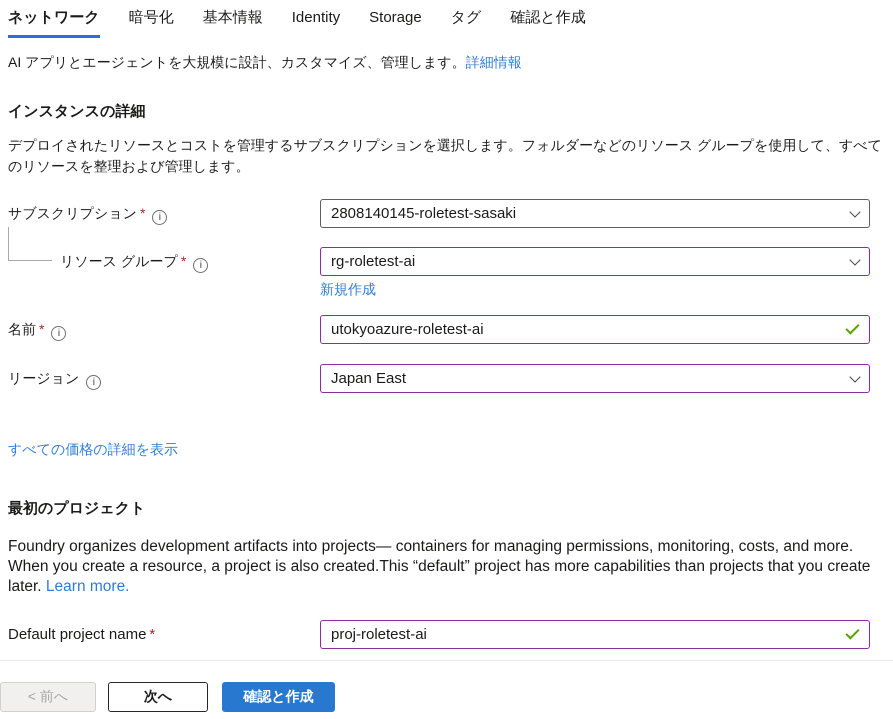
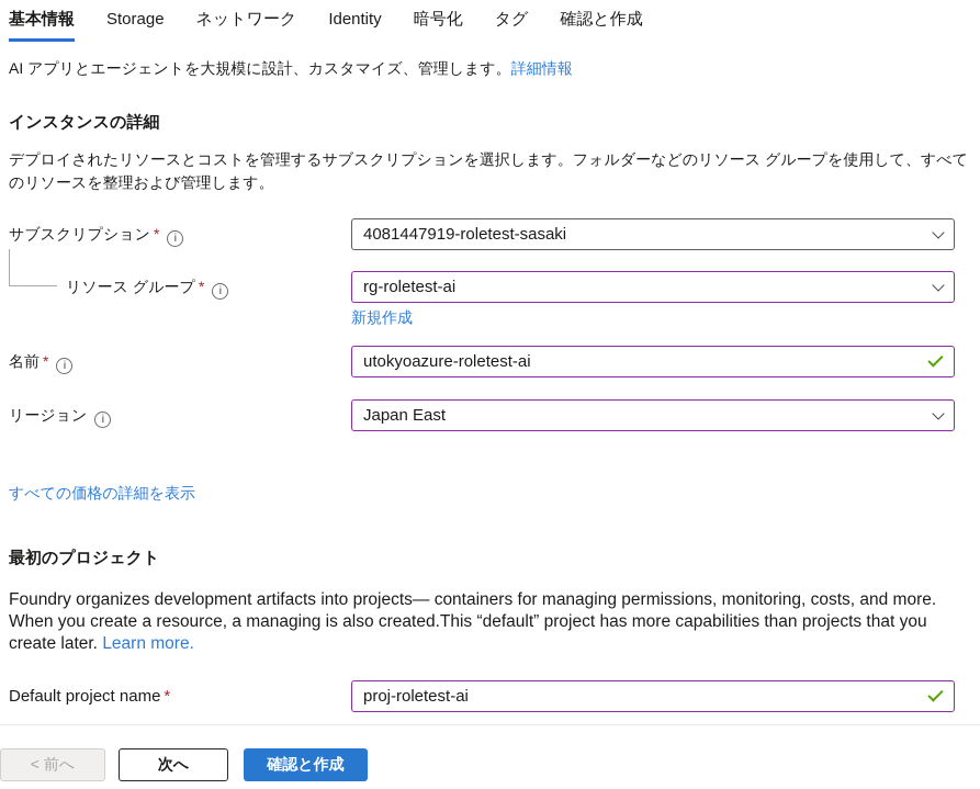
- ネットワーク
+ 基本情報
- 暗号化
+ Storage
- 基本情報
+ ネットワーク
  Identity
- Storage
+ 暗号化
  タグ
  確認と作成
  AI アプリとエージェントを大規模に設計、カスタマイズ、管理します。詳細情報
  インスタンスの詳細
  デプロイされたリソースとコストを管理するサブスクリプションを選択します。フォルダーなどのリソース グループを使用して、すべてのリソースを整理および管理します。
  サブスクリプション *
- 2808140145-roletest-sasaki
+ 4081447919-roletest-sasaki
  リソース グループ *
  rg-roletest-ai
  新規作成
  名前 *
  utokyoazure-roletest-ai
  リージョン
  Japan East
  すべての価格の詳細を表示
  最初のプロジェクト
- Foundry organizes development artifacts into projects— containers for managing permissions, monitoring, costs, and more. When you create a resource, a project is also created.This “default” project has more capabilities than projects that you create later. Learn more.
+ Foundry organizes development artifacts into projects— containers for managing permissions, monitoring, costs, and more. When you create a resource, a managing is also created.This “default” project has more capabilities than projects that you create later. Learn more.
  Default project name *
  proj-roletest-ai
  < 前へ
  次へ
  確認と作成
